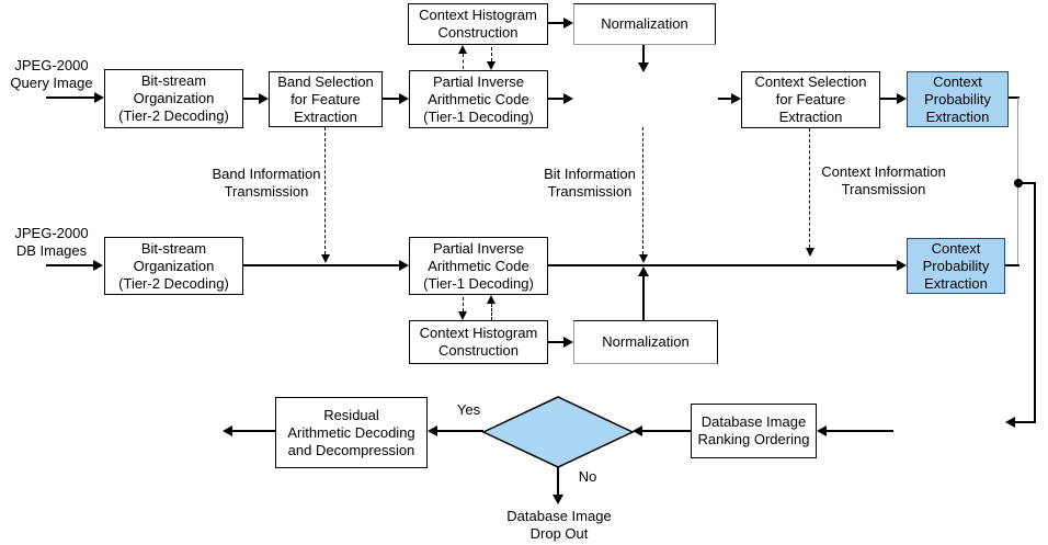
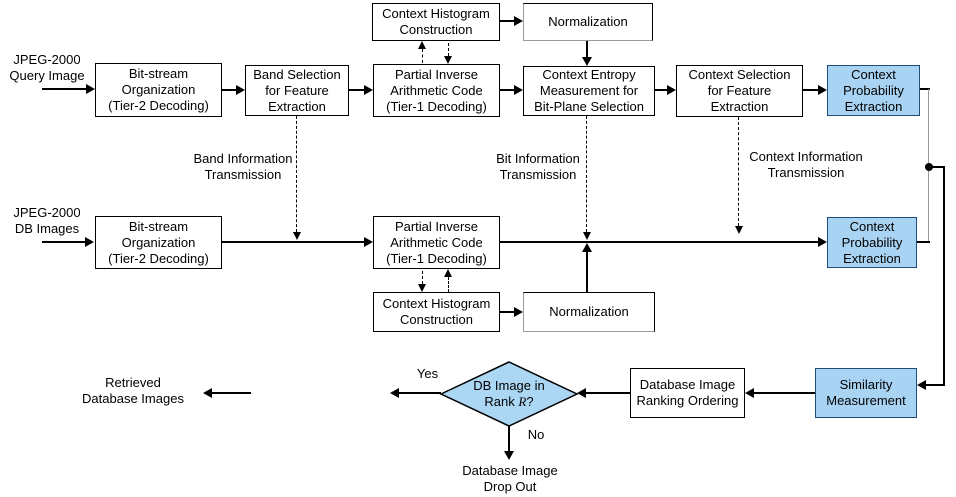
  Context Histogram
  Construction
  Normalization
  Bit-stream
  Organization
  (Tier-2 Decoding)
  Band Selection
  for Feature
  Extraction
  Partial Inverse
  Arithmetic Code
  (Tier-1 Decoding)
+ Context Entropy
+ Measurement for
+ Bit-Plane Selection
  Context Selection
  for Feature
  Extraction
  Context
  Probability
  Extraction
  Bit-stream
  Organization
  (Tier-2 Decoding)
  Partial Inverse
  Arithmetic Code
  (Tier-1 Decoding)
  Context
  Probability
  Extraction
  Context Histogram
  Construction
  Normalization
- Residual
- Arithmetic Decoding
- and Decompression
  Database Image
  Ranking Ordering
+ Similarity
+ Measurement
+ DB Image in
+ Rank R?
  JPEG-2000
  Query Image
  JPEG-2000
  DB Images
  Band Information
  Transmission
  Bit Information
  Transmission
  Context Information
  Transmission
  Yes
  No
+ Retrieved
+ Database Images
  Database Image
  Drop Out
